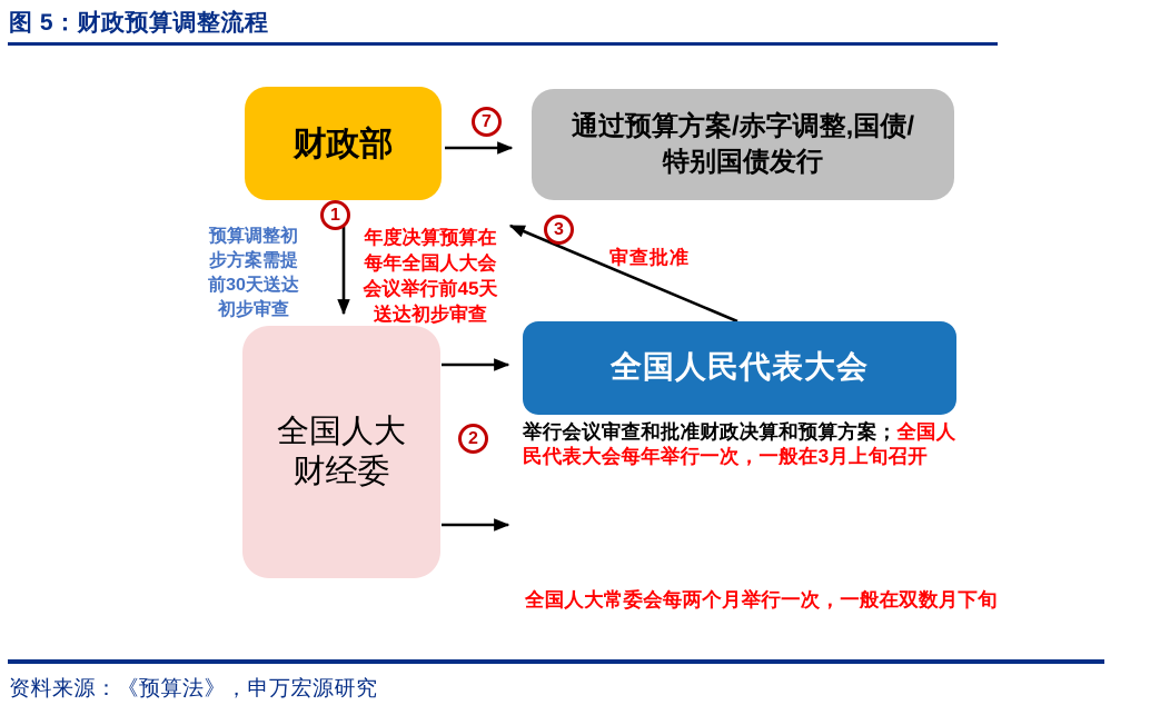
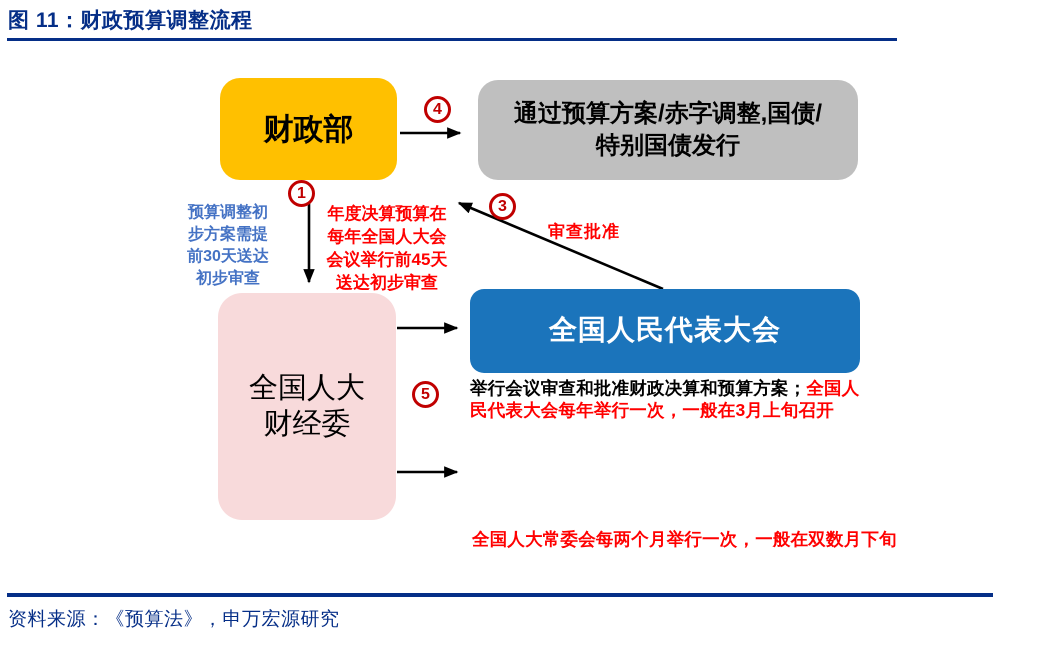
- 图 5：财政预算调整流程
+ 图 11：财政预算调整流程
  财政部
  通过预算方案/赤字调整,国债/
  特别国债发行
  全国人大
  财经委
  全国人民代表大会
  1
- 2
+ 5
  3
- 7
+ 4
  预算调整初
  步方案需提
  前30天送达
  初步审查
  年度决算预算在
  每年全国人大会
  会议举行前45天
  送达初步审查
  审查批准
  举行会议审查和批准财政决算和预算方案；全国人民代表大会每年举行一次，一般在3月上旬召开
  全国人大常委会每两个月举行一次，一般在双数月下旬
  资料来源：《预算法》，申万宏源研究
